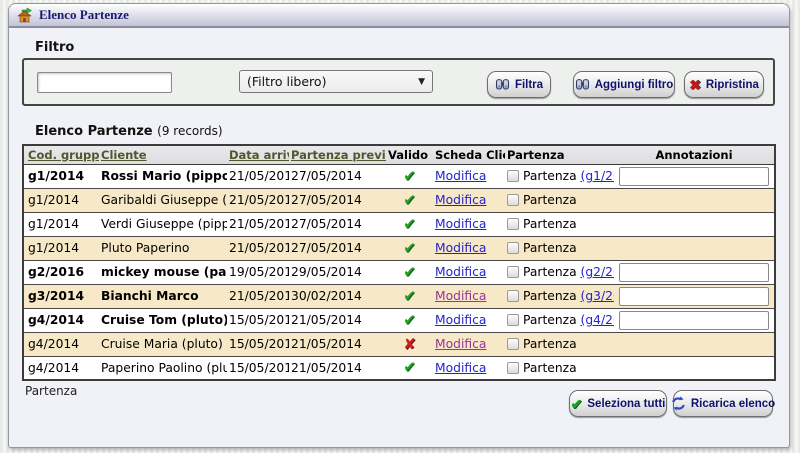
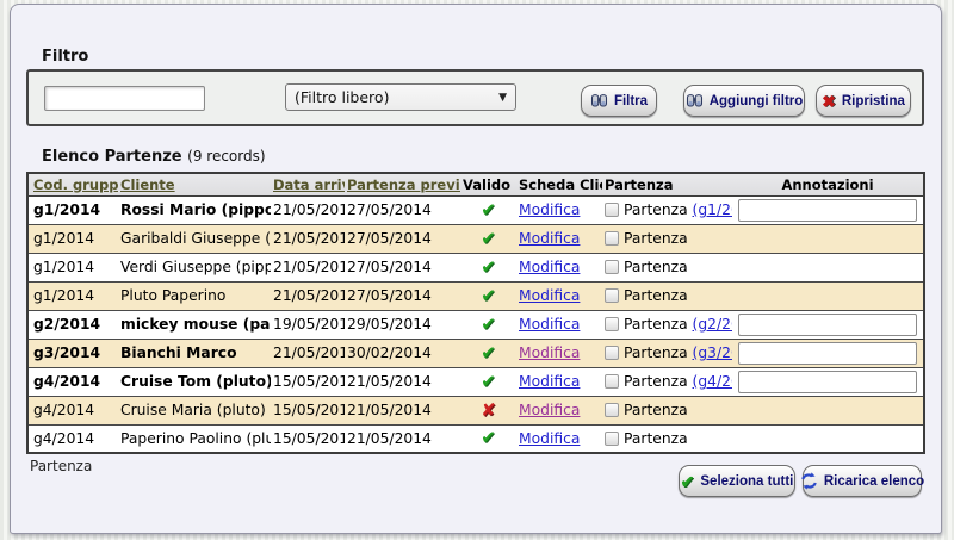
- Elenco Partenze
  Filtro
  (Filtro libero)
  ▼
  Filtra
  Aggiungi filtro
  ✖
  Ripristina
  Elenco Partenze (9 records)
  Cod. grupp	Cliente	Data arri	Partenza previ	Valido	Scheda Cli	Partenza	Annotazioni
  g1/2014	Rossi Mario (pippo	21/05/201	27/05/2014	✔	Modifica	Partenza (g1/2
  g1/2014	Garibaldi Giuseppe (	21/05/201	27/05/2014	✔	Modifica	Partenza
  g1/2014	Verdi Giuseppe (pipp	21/05/201	27/05/2014	✔	Modifica	Partenza
  g1/2014	Pluto Paperino	21/05/201	27/05/2014	✔	Modifica	Partenza
- g2/2016	mickey mouse (pa	19/05/201	29/05/2014	✔	Modifica	Partenza (g2/2
+ g2/2014	mickey mouse (pa	19/05/201	29/05/2014	✔	Modifica	Partenza (g2/2
  g3/2014	Bianchi Marco	21/05/201	30/02/2014	✔	Modifica	Partenza (g3/2
  g4/2014	Cruise Tom (pluto)	15/05/201	21/05/2014	✔	Modifica	Partenza (g4/2
  g4/2014	Cruise Maria (pluto)	15/05/201	21/05/2014	✘	Modifica	Partenza
  g4/2014	Paperino Paolino (plu	15/05/201	21/05/2014	✔	Modifica	Partenza
  Partenza
  ✔
  Seleziona tutti
  Ricarica elenco
